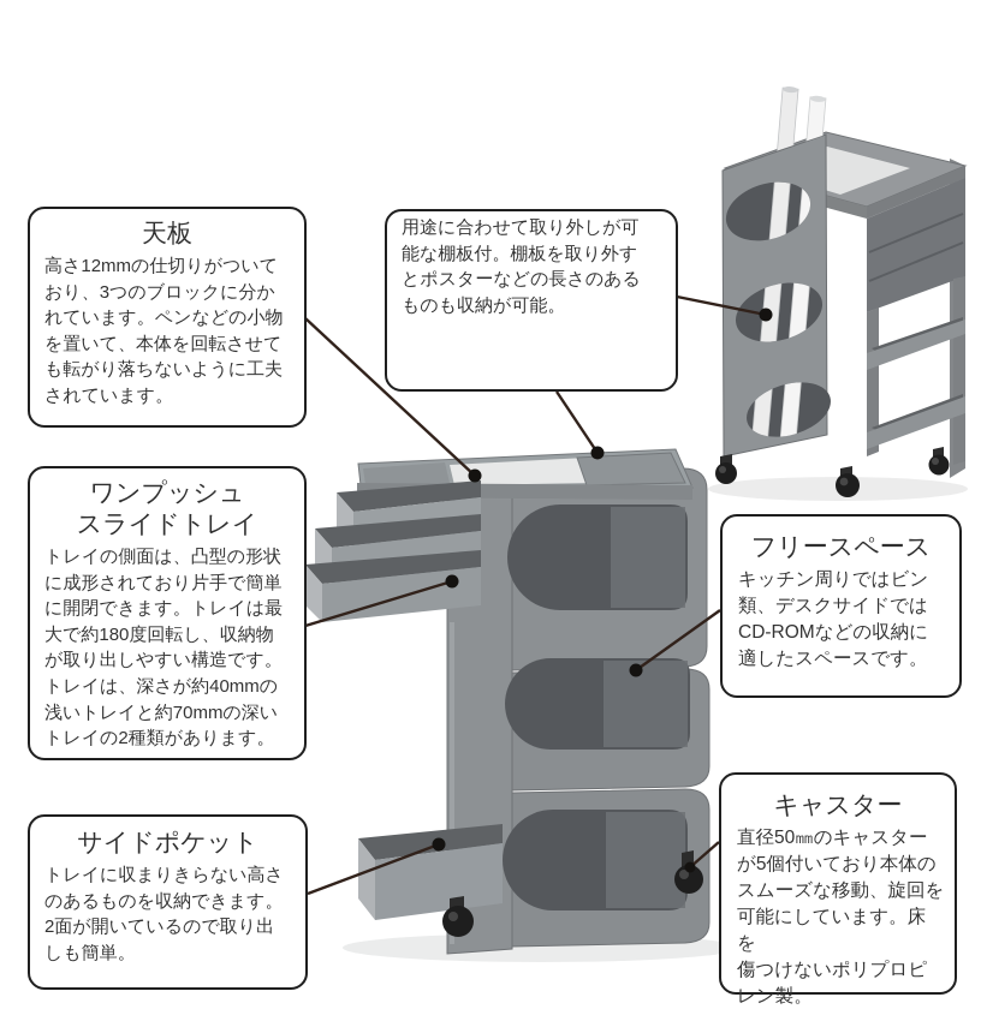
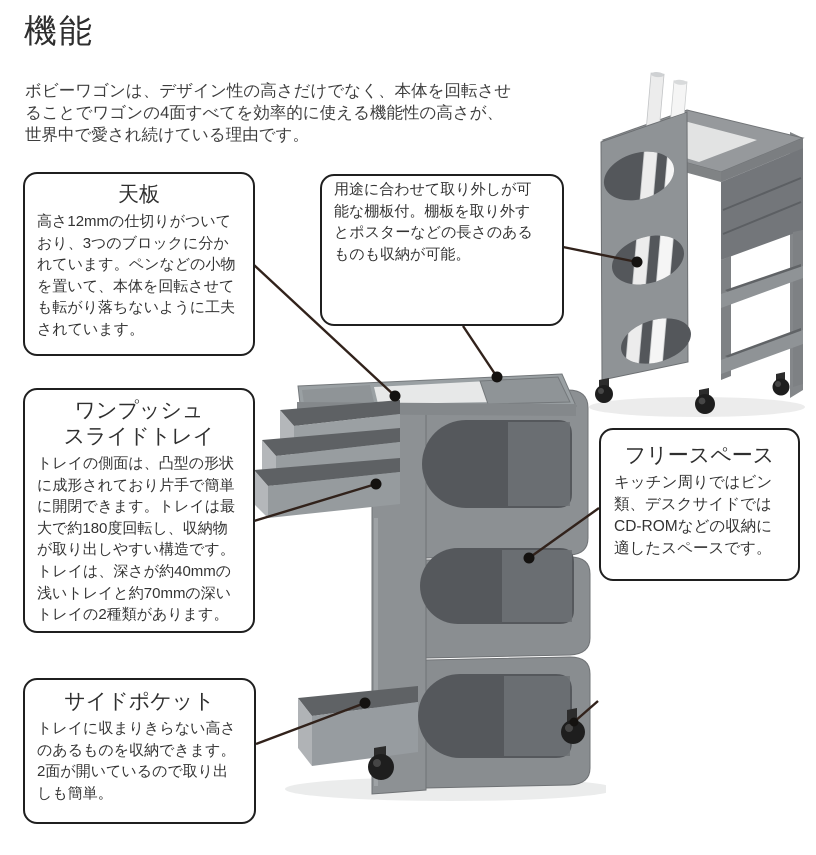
+ 機能
+ ボビーワゴンは、デザイン性の高さだけでなく、本体を回転させ
+ ることでワゴンの4面すべてを効率的に使える機能性の高さが、
+ 世界中で愛され続けている理由です。
  天板
  高さ12mmの仕切りがついて
  おり、3つのブロックに分か
  れています。ペンなどの小物
  を置いて、本体を回転させて
  も転がり落ちないように工夫
  されています。
  用途に合わせて取り外しが可
  能な棚板付。棚板を取り外す
  とポスターなどの長さのある
  ものも収納が可能。
  ワンプッシュ
  スライドトレイ
  トレイの側面は、凸型の形状
  に成形されており片手で簡単
  に開閉できます。トレイは最
  大で約180度回転し、収納物
  が取り出しやすい構造です。
  トレイは、深さが約40mmの
  浅いトレイと約70mmの深い
  トレイの2種類があります。
  フリースペース
  キッチン周りではビン
  類、デスクサイドでは
  CD-ROMなどの収納に
  適したスペースです。
- キャスター
- 直径50㎜のキャスター
- が5個付いており本体の
- スムーズな移動、旋回を
- 可能にしています。床を
- 傷つけないポリプロピ
- レン製。
  サイドポケット
  トレイに収まりきらない高さ
  のあるものを収納できます。
  2面が開いているので取り出
  しも簡単。
